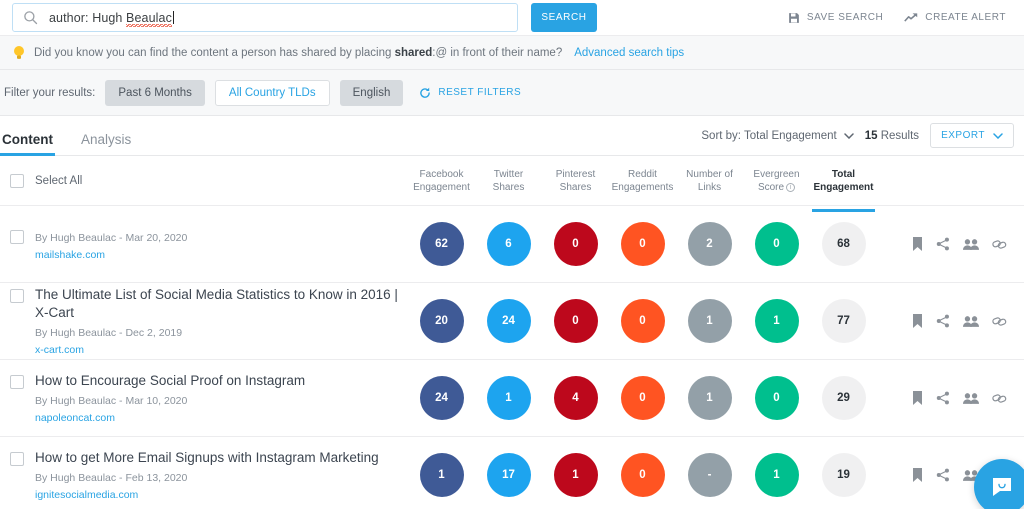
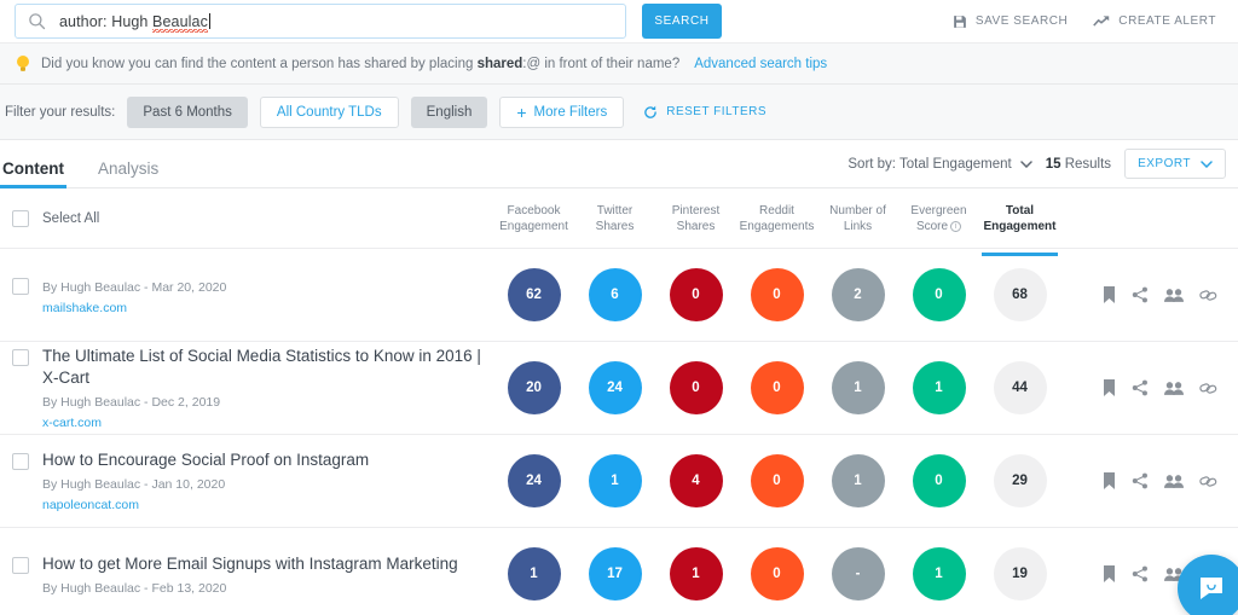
  author: Hugh Beaulac
  SEARCH
  SAVE SEARCH
  CREATE ALERT
  Did you know you can find the content a person has shared by placing shared:@ in front of their name?
  Advanced search tips
  Filter your results:
  Past 6 Months
  All Country TLDs
  English
+ +
+ More Filters
  RESET FILTERS
  Content
  Analysis
  Sort by: Total Engagement
  15 Results
  EXPORT
  Select All
  Facebook
  Engagement
  Twitter
  Shares
  Pinterest
  Shares
  Reddit
  Engagements
  Number of
  Links
  Evergreen
  Score
  Total
  Engagement
  By Hugh Beaulac - Mar 20, 2020
  mailshake.com
  62
  6
  0
  0
  2
  0
  68
  The Ultimate List of Social Media Statistics to Know in 2016 | X-Cart
  By Hugh Beaulac - Dec 2, 2019
  x-cart.com
  20
  24
  0
  0
  1
  1
- 77
+ 44
  How to Encourage Social Proof on Instagram
- By Hugh Beaulac - Mar 10, 2020
+ By Hugh Beaulac - Jan 10, 2020
  napoleoncat.com
  24
  1
  4
  0
  1
  0
  29
  How to get More Email Signups with Instagram Marketing
  By Hugh Beaulac - Feb 13, 2020
- ignitesocialmedia.com
  1
  17
  1
  0
  -
  1
  19
